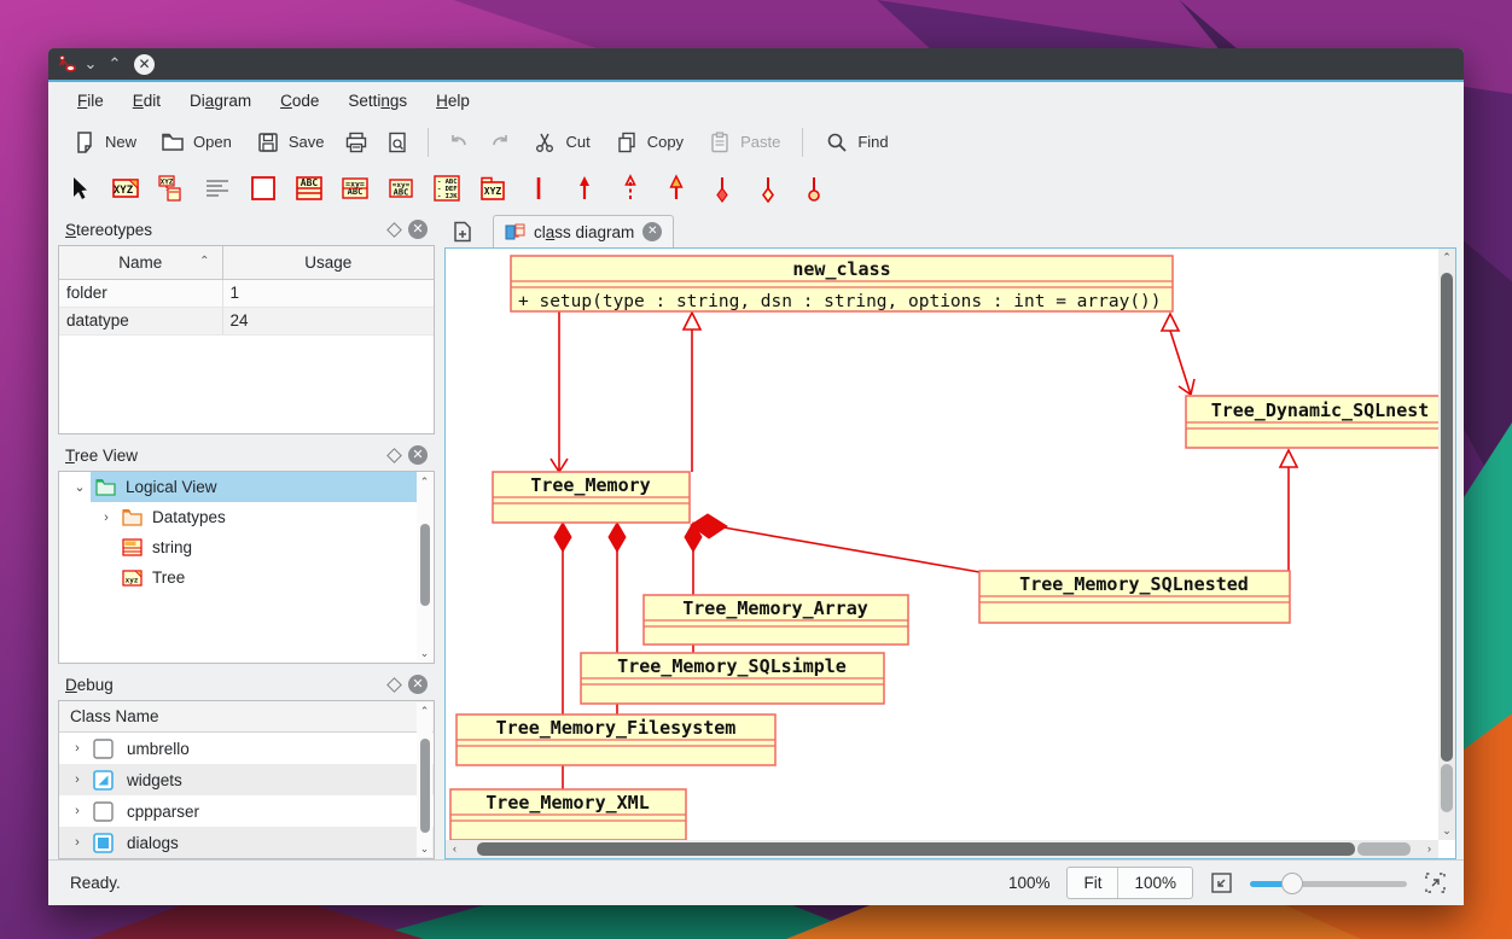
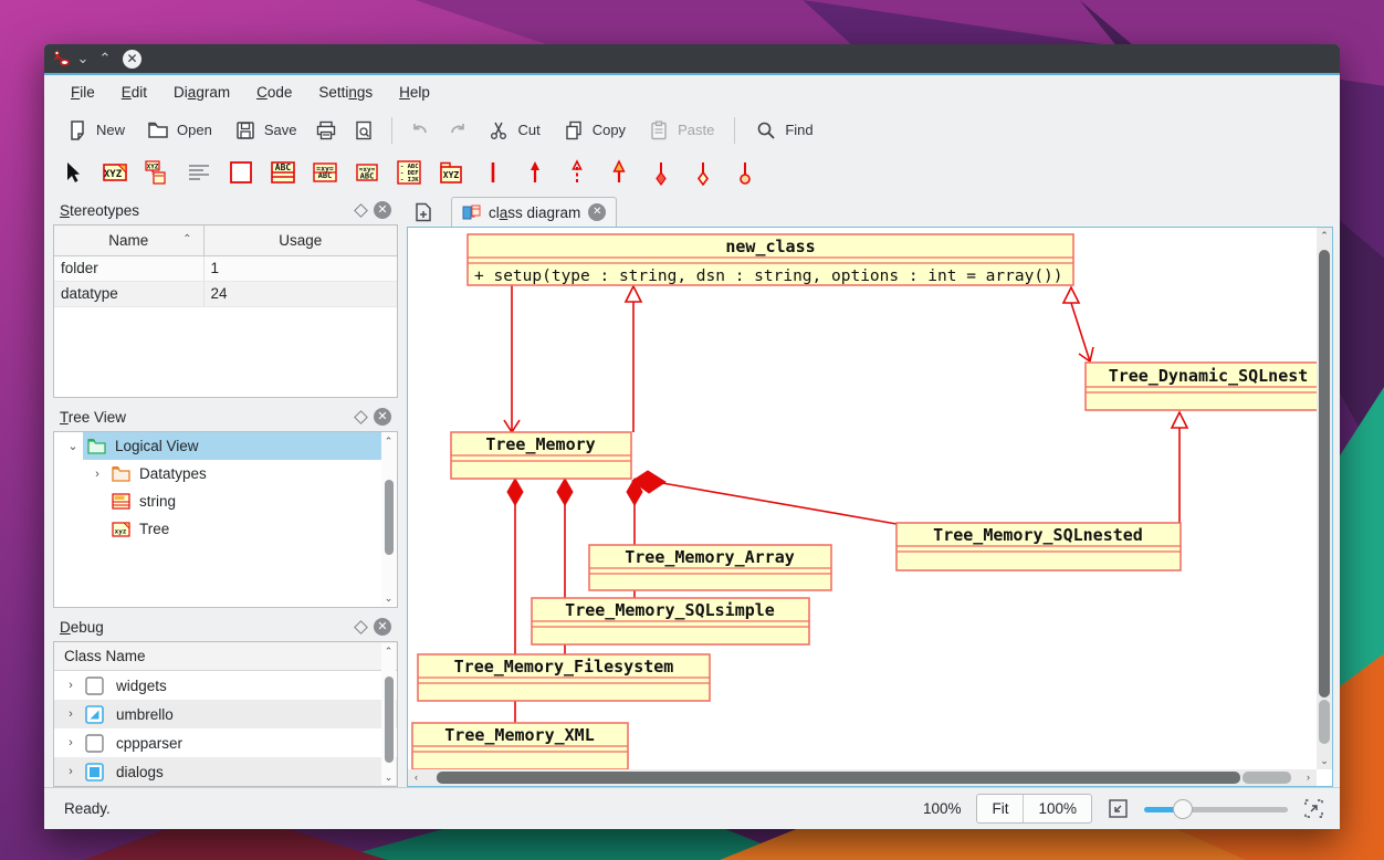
  ⌄
  ⌃
  ✕
  File
  Edit
  Diagram
  Code
  Settings
  Help
  New
  Open
  Save
  Cut
  Copy
  Paste
  Find
  XYZ
  ABC
  =xy=
  ABC
  ABC
  XYZ
  Stereotypes
  ✕
  Name ⌃	Usage
  folder	1
  datatype	24
  Tree View
  ✕
  ⌄
  Logical View
  ›
  Datatypes
  string
  Tree
  ⌃
  ⌄
  Debug
  ✕
  Class Name
  ›
- umbrello
+ widgets
  ›
- widgets
+ umbrello
  ›
  cppparser
  ›
  dialogs
  ⌃
  ⌄
  class diagram
  ✕
  new_class
  Tree_Dynamic_SQLnest
  Tree_Memory
  Tree_Memory_Array
  Tree_Memory_SQLnested
  Tree_Memory_SQLsimple
  Tree_Memory_Filesystem
  Tree_Memory_XML
  + setup(type : string, dsn : string, options : int = array())
  ⌃
  ⌄
  ‹
  ›
  Ready.
  100%
  Fit
  100%
